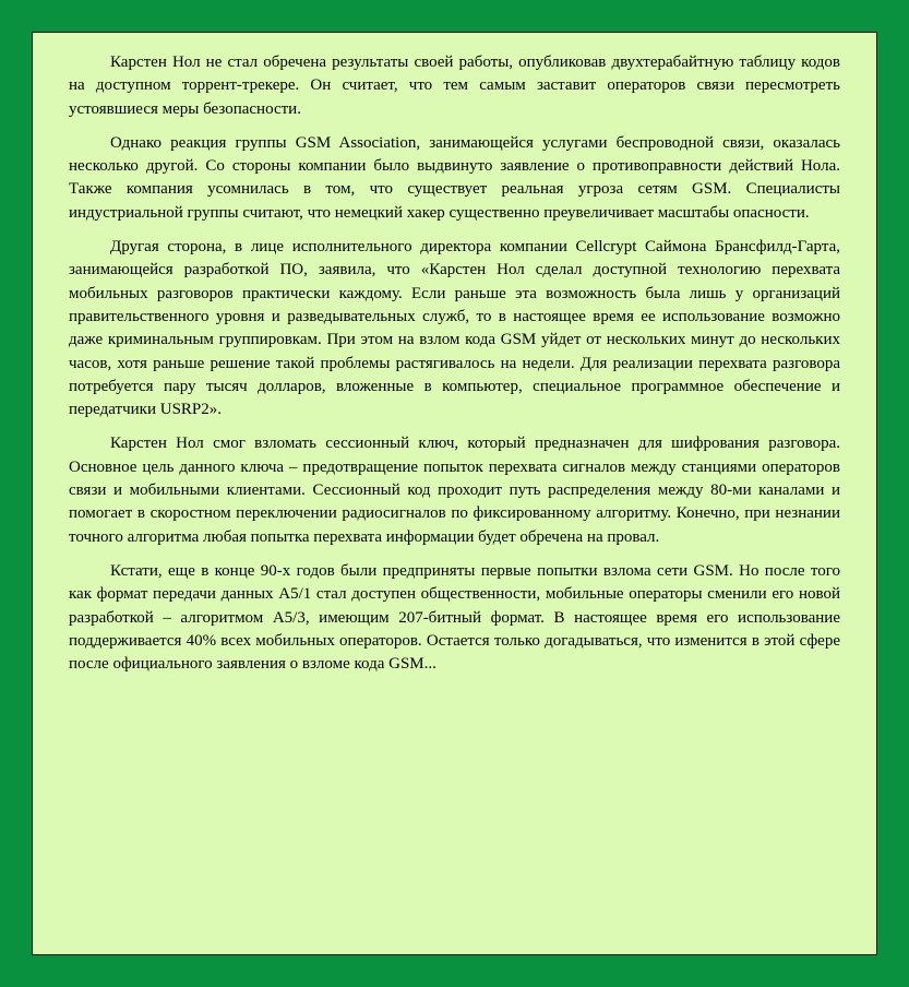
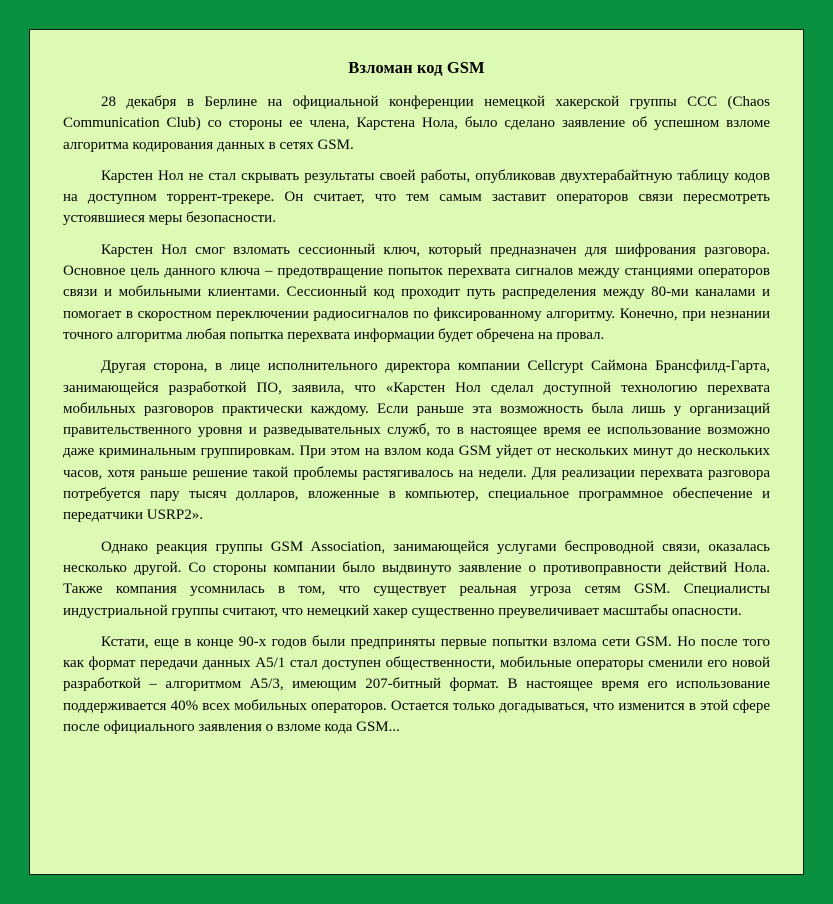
+ Взломан код GSM
+ 28 декабря в Берлине на официальной конференции немецкой хакерской группы CCC (Chaos Communication Club) со стороны ее члена, Карстена Нола, было сделано заявление об успешном взломе алгоритма кодирования данных в сетях GSM.
- Карстен Нол не стал обречена результаты своей работы, опубликовав двухтерабайтную таблицу кодов на доступном торрент-трекере. Он считает, что тем самым заставит операторов связи пересмотреть устоявшиеся меры безопасности.
+ Карстен Нол не стал скрывать результаты своей работы, опубликовав двухтерабайтную таблицу кодов на доступном торрент-трекере. Он считает, что тем самым заставит операторов связи пересмотреть устоявшиеся меры безопасности.
- Однако реакция группы GSM Association, занимающейся услугами беспроводной связи, оказалась несколько другой. Со стороны компании было выдвинуто заявление о противоправности действий Нола. Также компания усомнилась в том, что существует реальная угроза сетям GSM. Специалисты индустриальной группы считают, что немецкий хакер существенно преувеличивает масштабы опасности.
+ Карстен Нол смог взломать сессионный ключ, который предназначен для шифрования разговора. Основное цель данного ключа – предотвращение попыток перехвата сигналов между станциями операторов связи и мобильными клиентами. Сессионный код проходит путь распределения между 80-ми каналами и помогает в скоростном переключении радиосигналов по фиксированному алгоритму. Конечно, при незнании точного алгоритма любая попытка перехвата информации будет обречена на провал.
  Другая сторона, в лице исполнительного директора компании Cellcrypt Саймона Брансфилд-Гарта, занимающейся разработкой ПО, заявила, что «Карстен Нол сделал доступной технологию перехвата мобильных разговоров практически каждому. Если раньше эта возможность была лишь у организаций правительственного уровня и разведывательных служб, то в настоящее время ее использование возможно даже криминальным группировкам. При этом на взлом кода GSM уйдет от нескольких минут до нескольких часов, хотя раньше решение такой проблемы растягивалось на недели. Для реализации перехвата разговора потребуется пару тысяч долларов, вложенные в компьютер, специальное программное обеспечение и передатчики USRP2».
- Карстен Нол смог взломать сессионный ключ, который предназначен для шифрования разговора. Основное цель данного ключа – предотвращение попыток перехвата сигналов между станциями операторов связи и мобильными клиентами. Сессионный код проходит путь распределения между 80-ми каналами и помогает в скоростном переключении радиосигналов по фиксированному алгоритму. Конечно, при незнании точного алгоритма любая попытка перехвата информации будет обречена на провал.
+ Однако реакция группы GSM Association, занимающейся услугами беспроводной связи, оказалась несколько другой. Со стороны компании было выдвинуто заявление о противоправности действий Нола. Также компания усомнилась в том, что существует реальная угроза сетям GSM. Специалисты индустриальной группы считают, что немецкий хакер существенно преувеличивает масштабы опасности.
  Кстати, еще в конце 90-х годов были предприняты первые попытки взлома сети GSM. Но после того как формат передачи данных A5/1 стал доступен общественности, мобильные операторы сменили его новой разработкой – алгоритмом A5/3, имеющим 207-битный формат. В настоящее время его использование поддерживается 40% всех мобильных операторов. Остается только догадываться, что изменится в этой сфере после официального заявления о взломе кода GSM...
